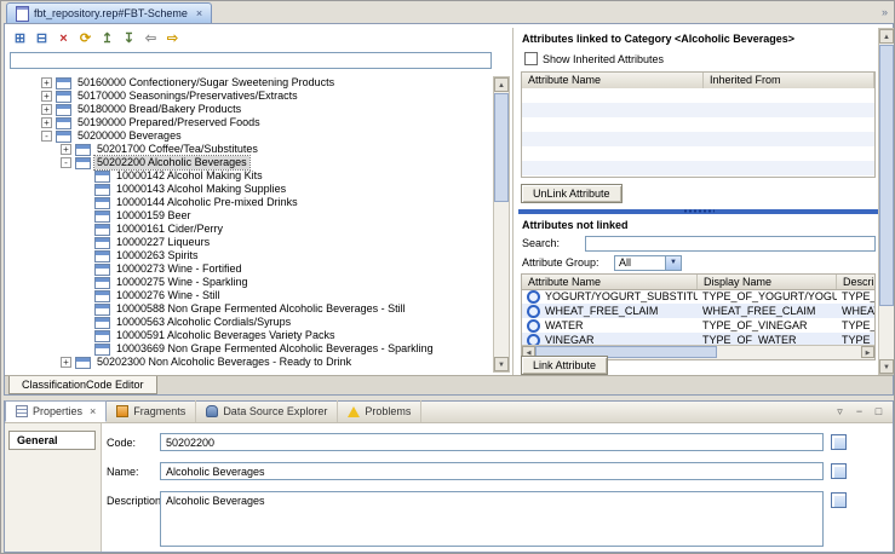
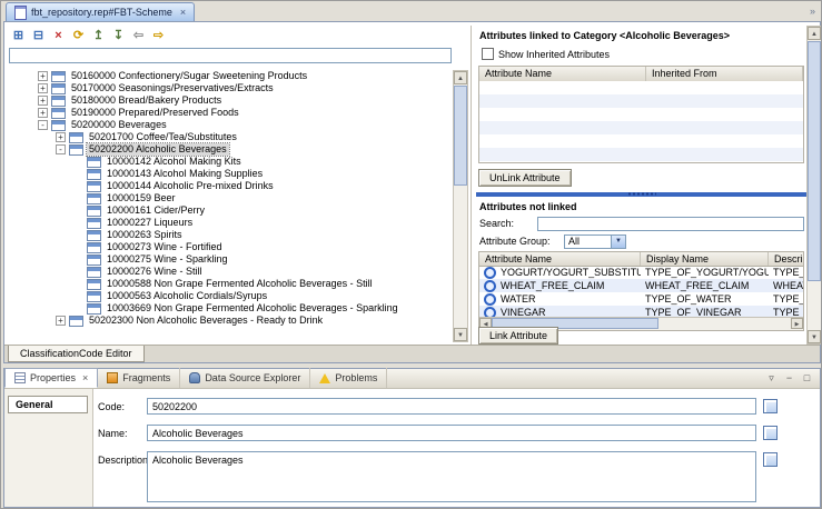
  fbt_repository.rep#FBT-Scheme
  ×
  »
  ⊞
  ⊟
  ×
  ⟳
  ↥
  ↧
  ⇦
  ⇨
  +
  50160000 Confectionery/Sugar Sweetening Products
  +
  50170000 Seasonings/Preservatives/Extracts
  +
  50180000 Bread/Bakery Products
  +
  50190000 Prepared/Preserved Foods
  -
  50200000 Beverages
  +
  50201700 Coffee/Tea/Substitutes
  -
  50202200 Alcoholic Beverages
  10000142 Alcohol Making Kits
  10000143 Alcohol Making Supplies
  10000144 Alcoholic Pre-mixed Drinks
  10000159 Beer
  10000161 Cider/Perry
  10000227 Liqueurs
  10000263 Spirits
  10000273 Wine - Fortified
  10000275 Wine - Sparkling
  10000276 Wine - Still
  10000588 Non Grape Fermented Alcoholic Beverages - Still
  10000563 Alcoholic Cordials/Syrups
- 10000591 Alcoholic Beverages Variety Packs
  10003669 Non Grape Fermented Alcoholic Beverages - Sparkling
  +
  50202300 Non Alcoholic Beverages - Ready to Drink
  Attributes linked to Category <Alcoholic Beverages>
  Show Inherited Attributes
  Attribute Name
  Inherited From
  UnLink Attribute
  Attributes not linked
  Search:
  Attribute Group:
  All
  Attribute Name
  Display Name
  YOGURT/YOGURT_SUBSTITU
  TYPE_OF_YOGURT/YOGU
  TYPE_
  WHEAT_FREE_CLAIM
  WHEAT_FREE_CLAIM
  WATER
- TYPE_OF_VINEGAR
+ TYPE_OF_WATER
  TYPE_
  VINEGAR
- TYPE_OF_WATER
+ TYPE_OF_VINEGAR
  TYPE_
  Link Attribute
  ClassificationCode Editor
  Properties
  ×
  Fragments
  Data Source Explorer
  Problems
  ▿
  −
  □
  General
  Code:
  50202200
  Name:
  Alcoholic Beverages
  Description
  Alcoholic Beverages
